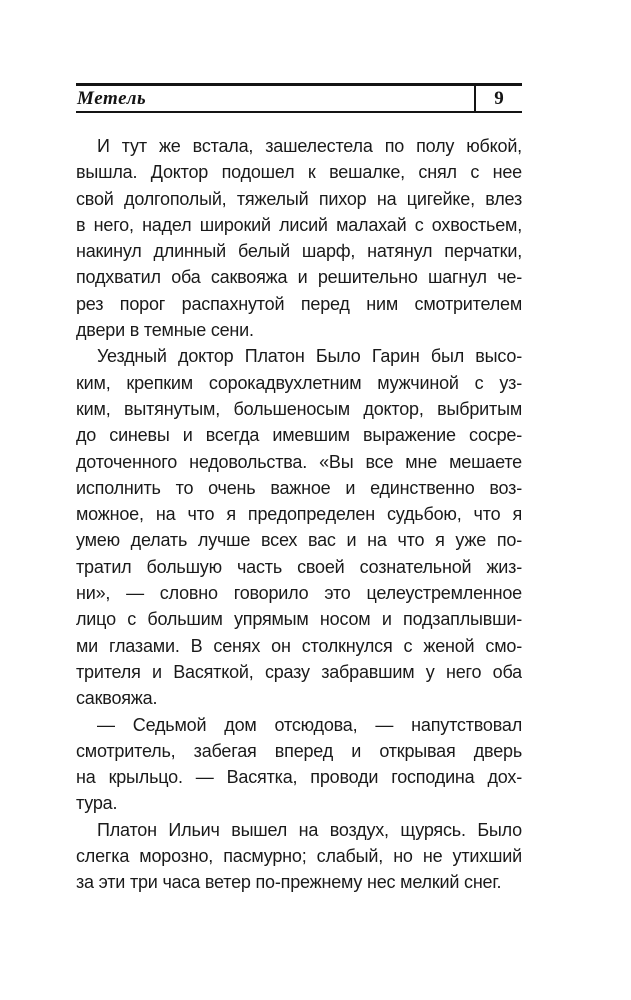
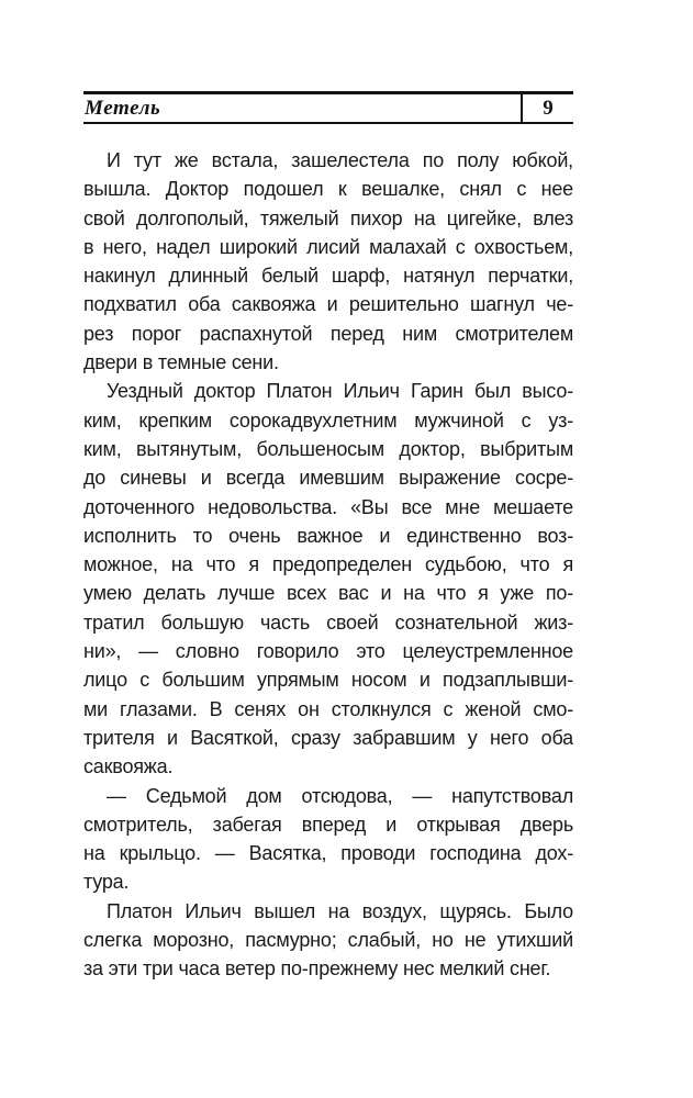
  Метель
  9
  И тут же встала, зашелестела по полу юбкой,
  вышла. Доктор подошел к вешалке, снял с нее
  свой долгополый, тяжелый пихор на цигейке, влез
  в него, надел широкий лисий малахай с охвостьем,
  накинул длинный белый шарф, натянул перчатки,
  подхватил оба саквояжа и решительно шагнул че-
  рез порог распахнутой перед ним смотрителем
  двери в темные сени.
- Уездный доктор Платон Было Гарин был высо-
+ Уездный доктор Платон Ильич Гарин был высо-
  ким, крепким сорокадвухлетним мужчиной с уз-
  ким, вытянутым, большеносым доктор, выбритым
  до синевы и всегда имевшим выражение сосре-
  доточенного недовольства. «Вы все мне мешаете
  исполнить то очень важное и единственно воз-
  можное, на что я предопределен судьбою, что я
  умею делать лучше всех вас и на что я уже по-
  тратил большую часть своей сознательной жиз-
  ни», — словно говорило это целеустремленное
  лицо с большим упрямым носом и подзаплывши-
  ми глазами. В сенях он столкнулся с женой смо-
  трителя и Васяткой, сразу забравшим у него оба
  саквояжа.
  — Седьмой дом отсюдова, — напутствовал
  смотритель, забегая вперед и открывая дверь
  на крыльцо. — Васятка, проводи господина дох-
  тура.
  Платон Ильич вышел на воздух, щурясь. Было
  слегка морозно, пасмурно; слабый, но не утихший
  за эти три часа ветер по-прежнему нес мелкий снег.
